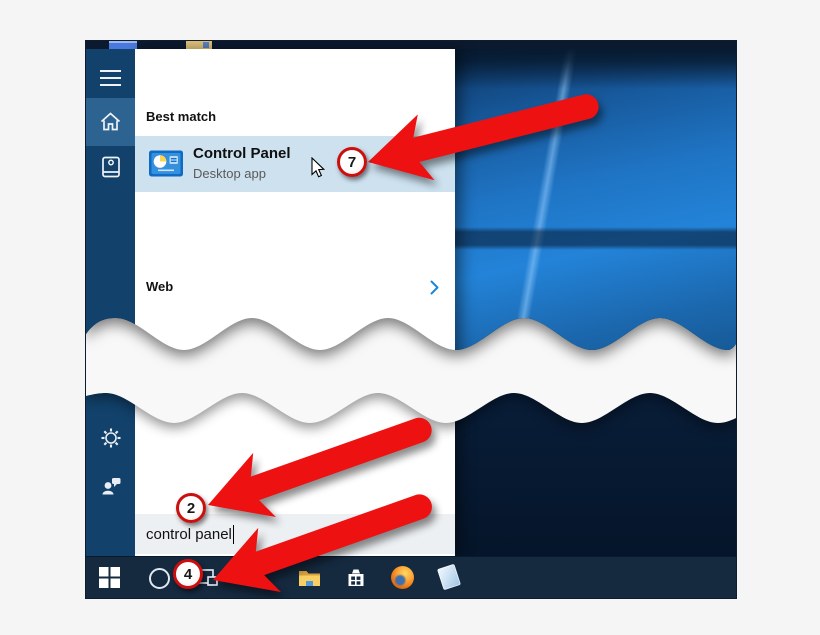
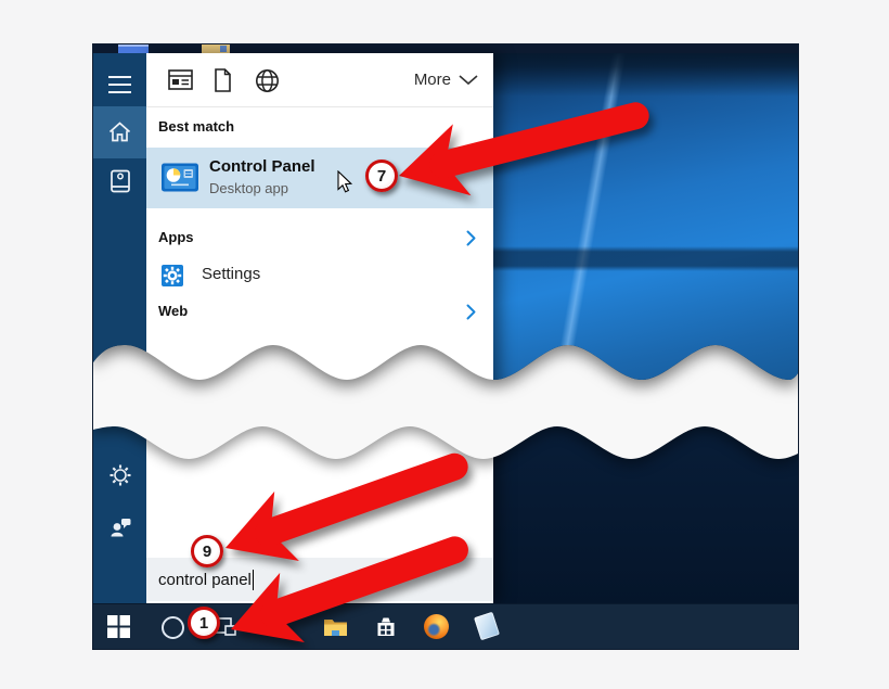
  control panel
+ More
  Best match
  Control Panel
  Desktop app
+ Apps
+ Settings
  Web
- 4
+ 1
- 2
+ 9
  7
